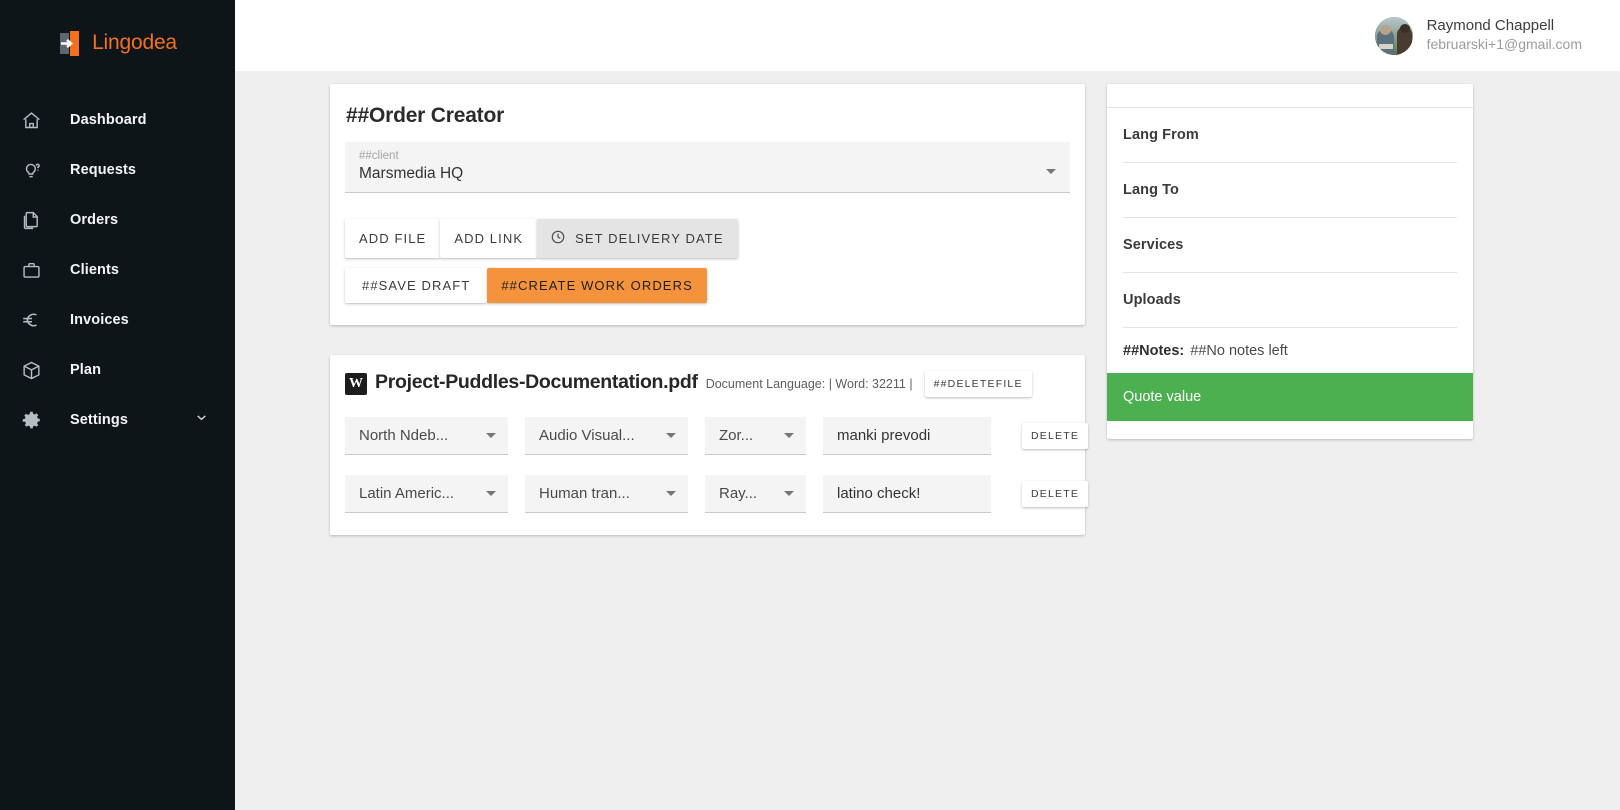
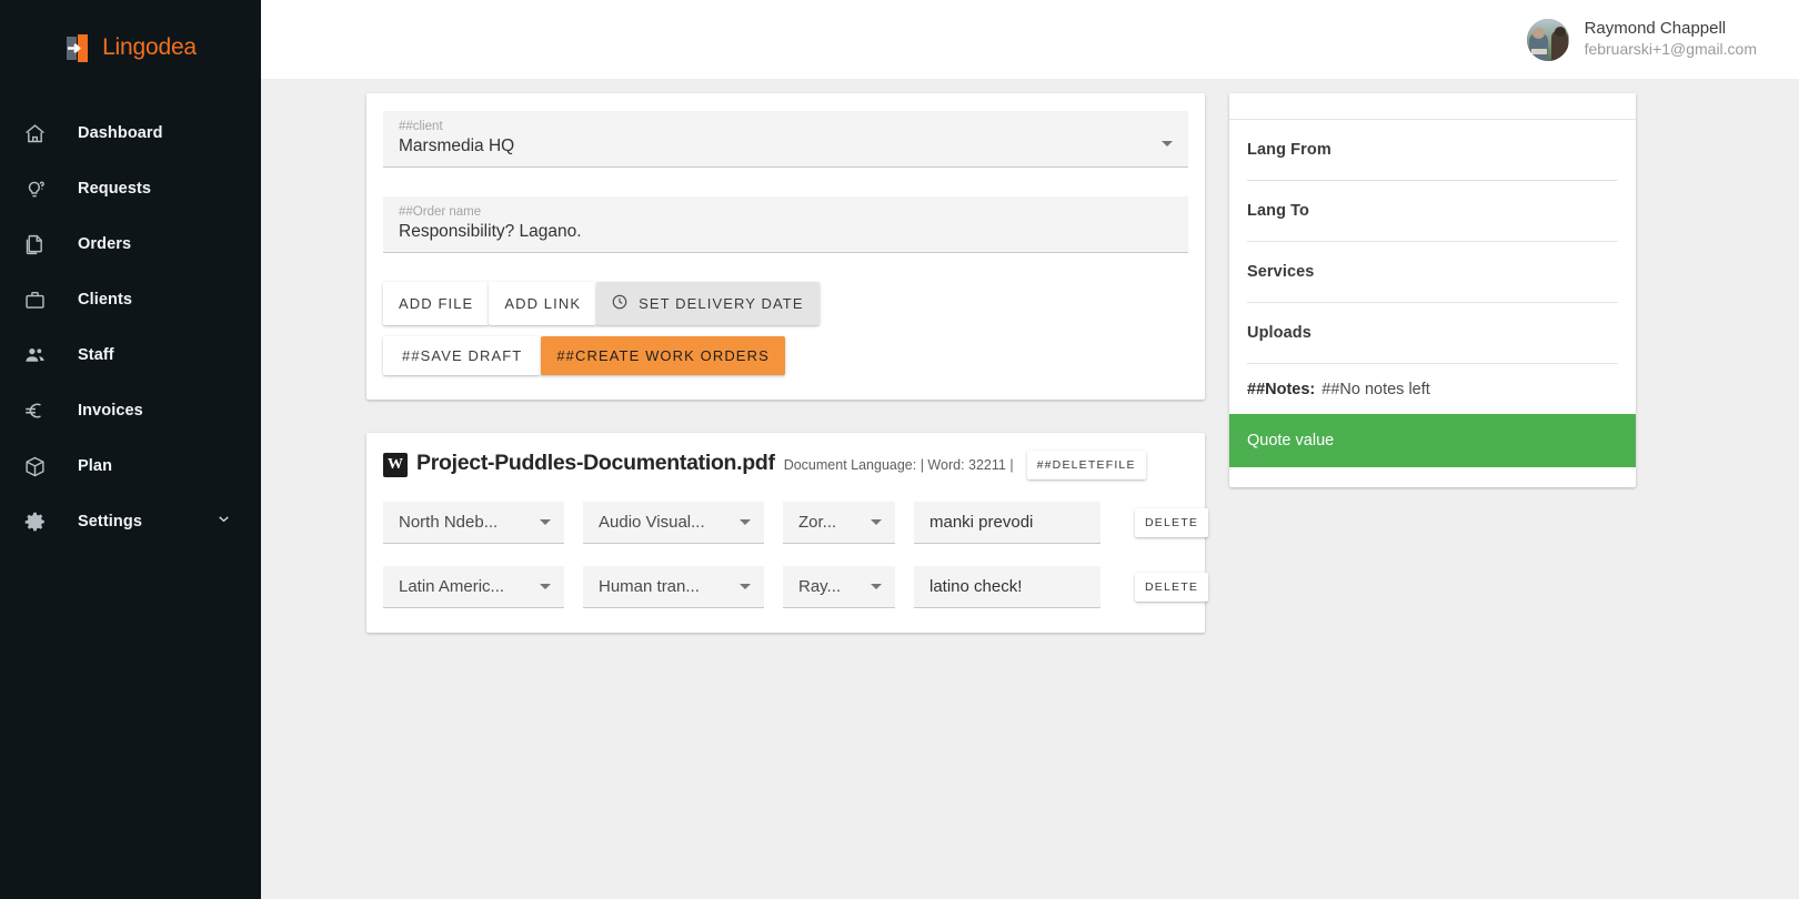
  Lingodea
  Dashboard
  Requests
  Orders
  Clients
+ Staff
  Invoices
  Plan
  Settings
  Raymond Chappell
  februarski+1@gmail.com
- ##Order Creator
  ##client
  Marsmedia HQ
+ ##Order name
+ Responsibility? Lagano.
  ADD FILE
  ADD LINK
  SET DELIVERY DATE
  ##SAVE DRAFT
  ##CREATE WORK ORDERS
  W
  Project-Puddles-Documentation.pdf
  Document Language: | Word: 32211 |
  ##DELETEFILE
  North Ndeb...
  Audio Visual...
  Zor...
  manki prevodi
  DELETE
  Latin Americ...
  Human tran...
  Ray...
  latino check!
  DELETE
  Lang From
  Lang To
  Services
  Uploads
  ##Notes:
  ##No notes left
  Quote value
